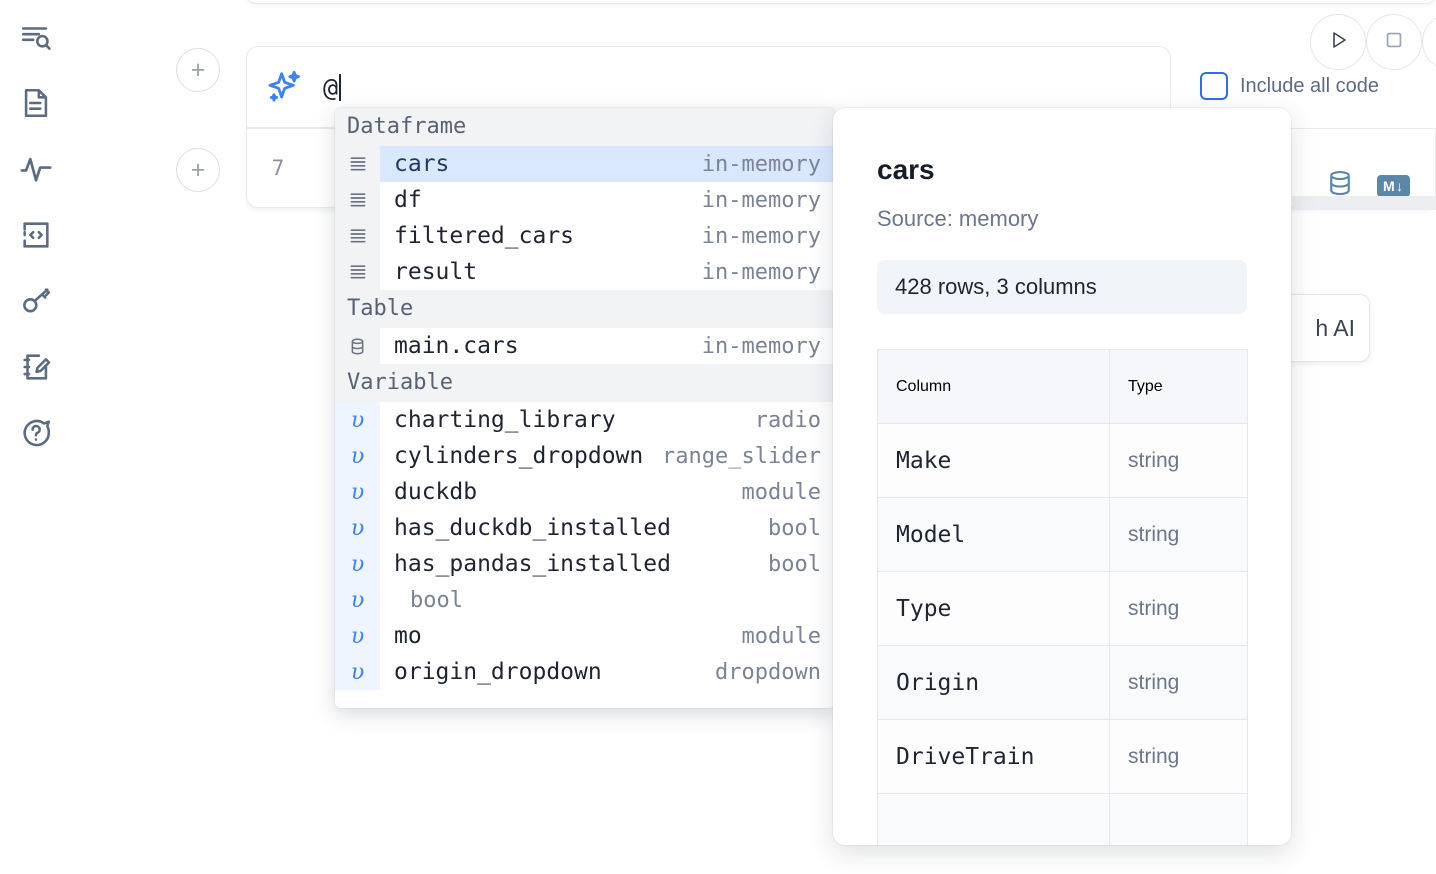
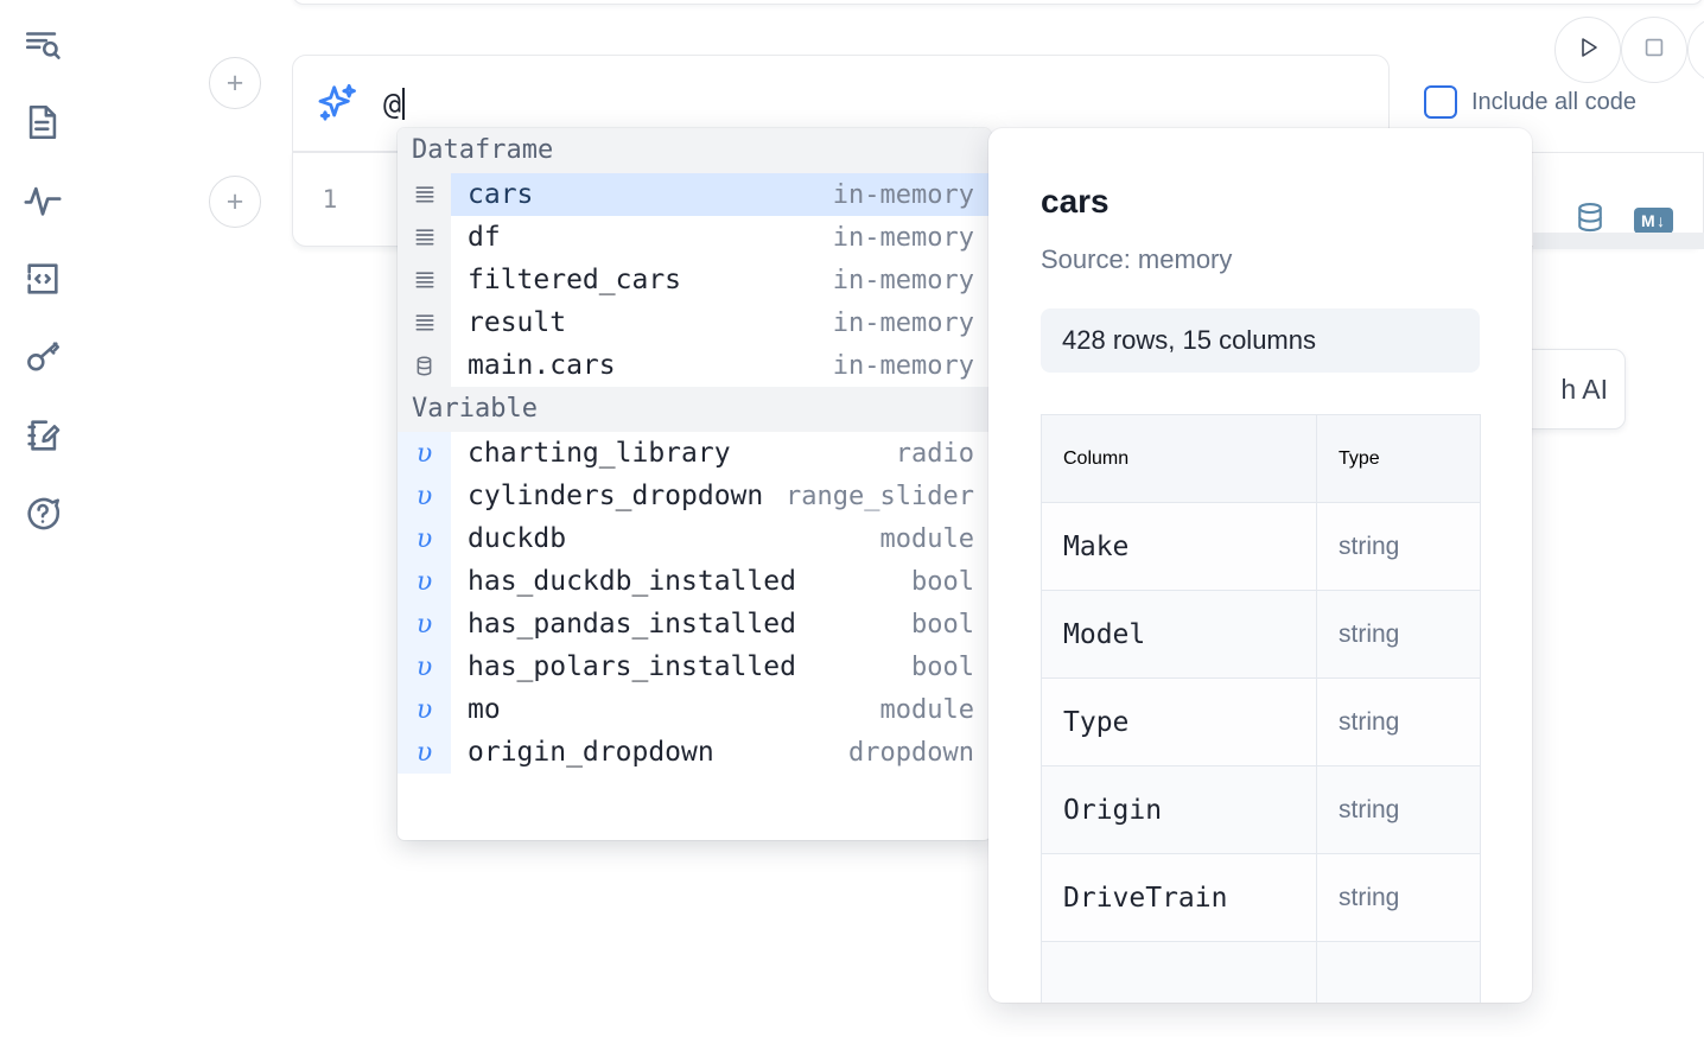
  +
  +
  @
  Include all code
- 7
+ 1
  M
  ↓
  h AI
  Dataframe
  cars
  in-memory
  df
  in-memory
  filtered_cars
  in-memory
  result
  in-memory
- Table
  main.cars
  in-memory
  Variable
  υ
  charting_library
  radio
  υ
  cylinders_dropdown
  range_slider
  υ
  duckdb
  module
  υ
  has_duckdb_installed
  bool
  υ
  has_pandas_installed
  bool
  υ
+ has_polars_installed
  bool
  υ
  mo
  module
  υ
  origin_dropdown
  dropdown
  cars
  Source: memory
- 428 rows, 3 columns
+ 428 rows, 15 columns
  Column	Type
  Make	string
  Model	string
  Type	string
  Origin	string
  DriveTrain	string
